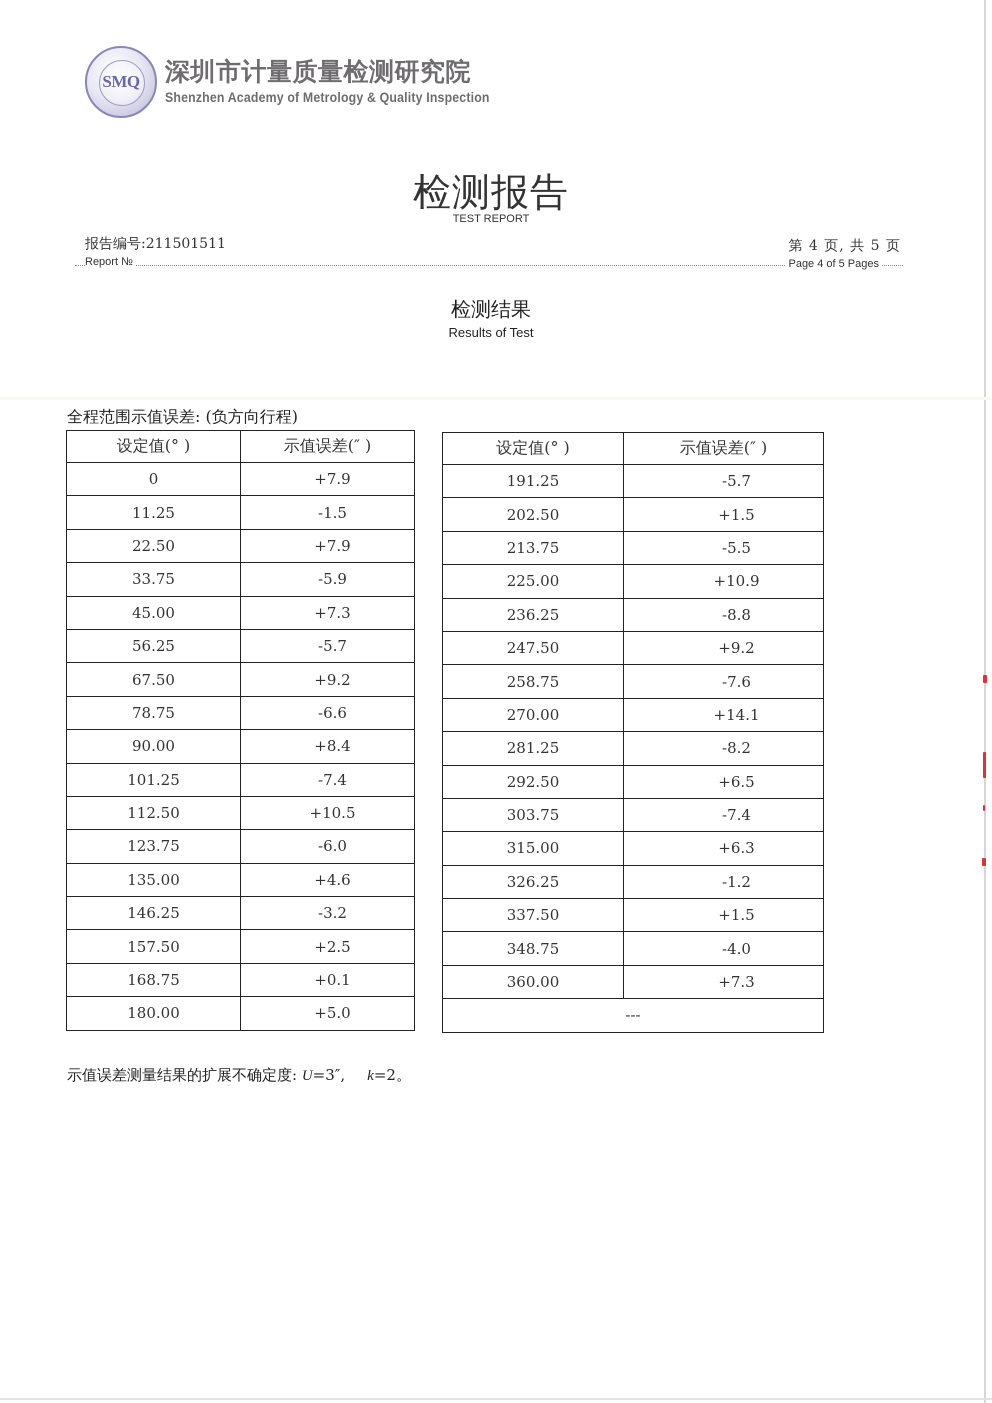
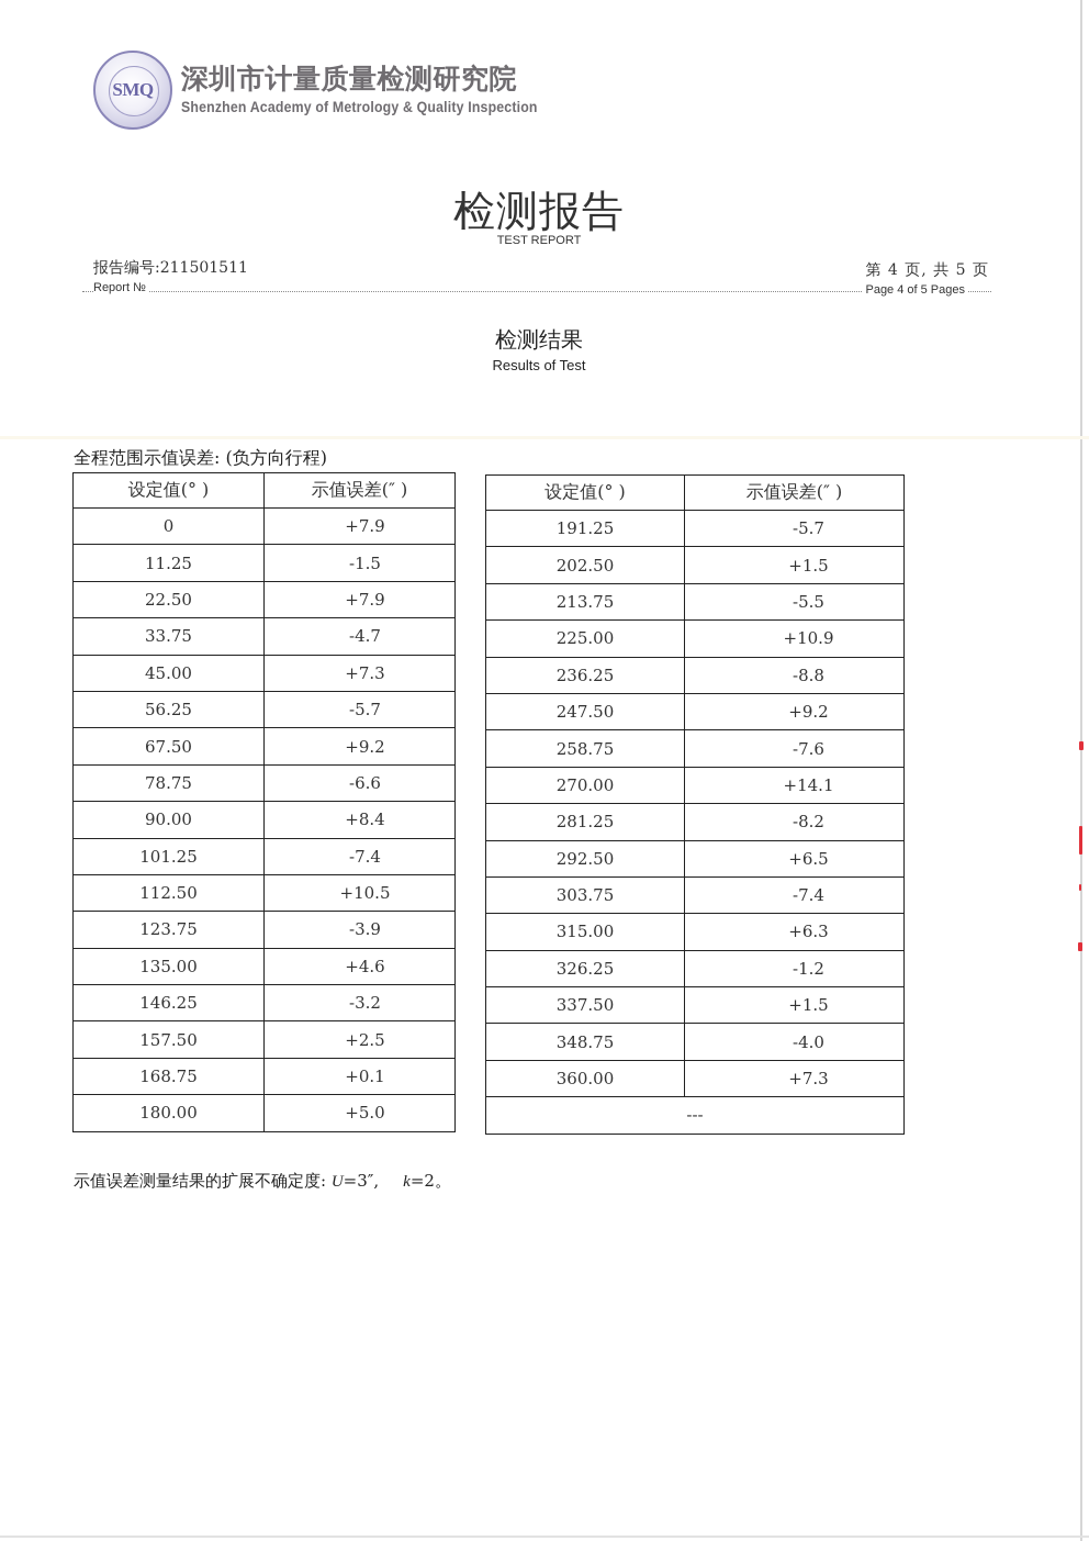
  SMQ
  深圳市计量质量检测研究院
  Shenzhen Academy of Metrology & Quality Inspection
  检测报告
  TEST REPORT
  报告编号:211501511
  Report №
  第 4 页, 共 5 页
  Page 4 of 5 Pages
  检测结果
  Results of Test
  全程范围示值误差: (负方向行程)
  设定值(° )	示值误差(″ )
  0	+7.9
  11.25	-1.5
  22.50	+7.9
- 33.75	-5.9
+ 33.75	-4.7
  45.00	+7.3
  56.25	-5.7
  67.50	+9.2
  78.75	-6.6
  90.00	+8.4
  101.25	-7.4
  112.50	+10.5
- 123.75	-6.0
+ 123.75	-3.9
  135.00	+4.6
  146.25	-3.2
  157.50	+2.5
  168.75	+0.1
  180.00	+5.0
  设定值(° )	示值误差(″ )
  191.25	-5.7
  202.50	+1.5
  213.75	-5.5
  225.00	+10.9
  236.25	-8.8
  247.50	+9.2
  258.75	-7.6
  270.00	+14.1
  281.25	-8.2
  292.50	+6.5
  303.75	-7.4
  315.00	+6.3
  326.25	-1.2
  337.50	+1.5
  348.75	-4.0
  360.00	+7.3
  ---
  示值误差测量结果的扩展不确定度: U=3″, k=2。
